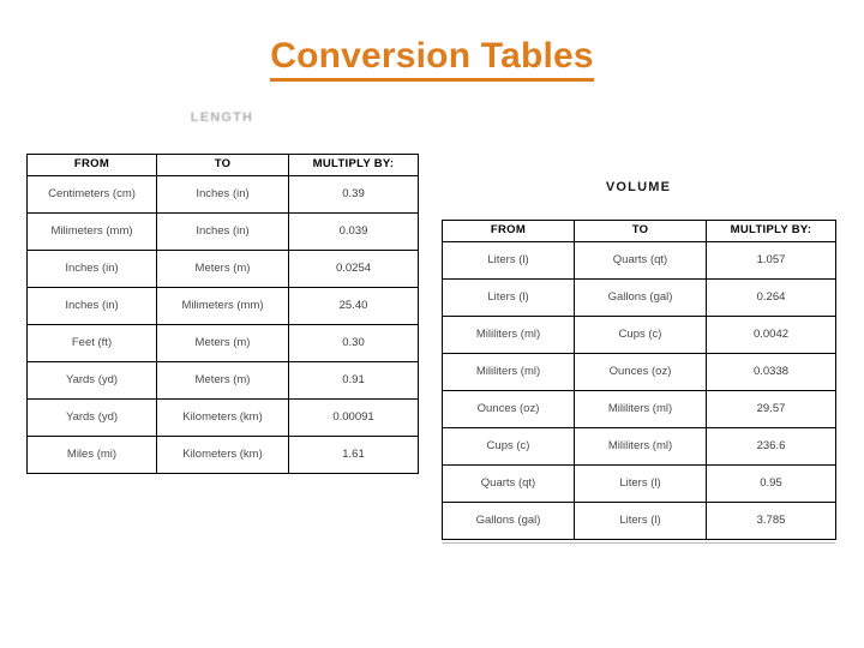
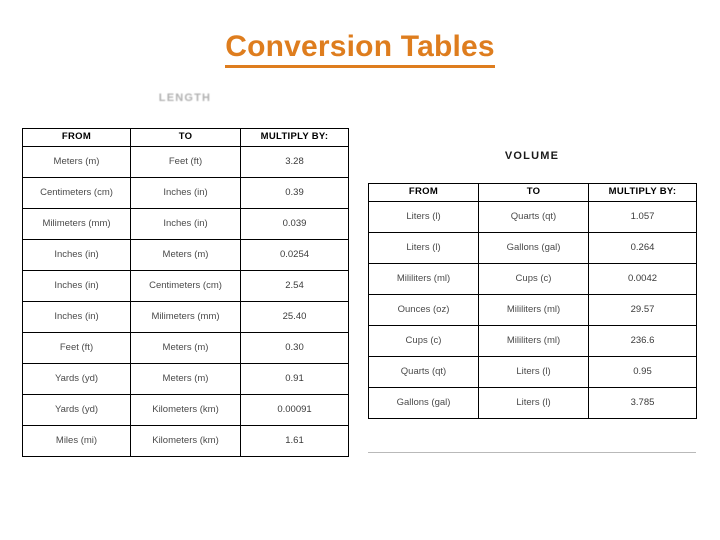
  Conversion Tables
  LENGTH
  FROM	TO	MULTIPLY BY:
+ Meters (m)	Feet (ft)	3.28
  Centimeters (cm)	Inches (in)	0.39
  Milimeters (mm)	Inches (in)	0.039
  Inches (in)	Meters (m)	0.0254
+ Inches (in)	Centimeters (cm)	2.54
  Inches (in)	Milimeters (mm)	25.40
  Feet (ft)	Meters (m)	0.30
  Yards (yd)	Meters (m)	0.91
  Yards (yd)	Kilometers (km)	0.00091
  Miles (mi)	Kilometers (km)	1.61
  VOLUME
  FROM	TO	MULTIPLY BY:
  Liters (l)	Quarts (qt)	1.057
  Liters (l)	Gallons (gal)	0.264
  Mililiters (ml)	Cups (c)	0.0042
- Mililiters (ml)	Ounces (oz)	0.0338
  Ounces (oz)	Mililiters (ml)	29.57
  Cups (c)	Mililiters (ml)	236.6
  Quarts (qt)	Liters (l)	0.95
  Gallons (gal)	Liters (l)	3.785
